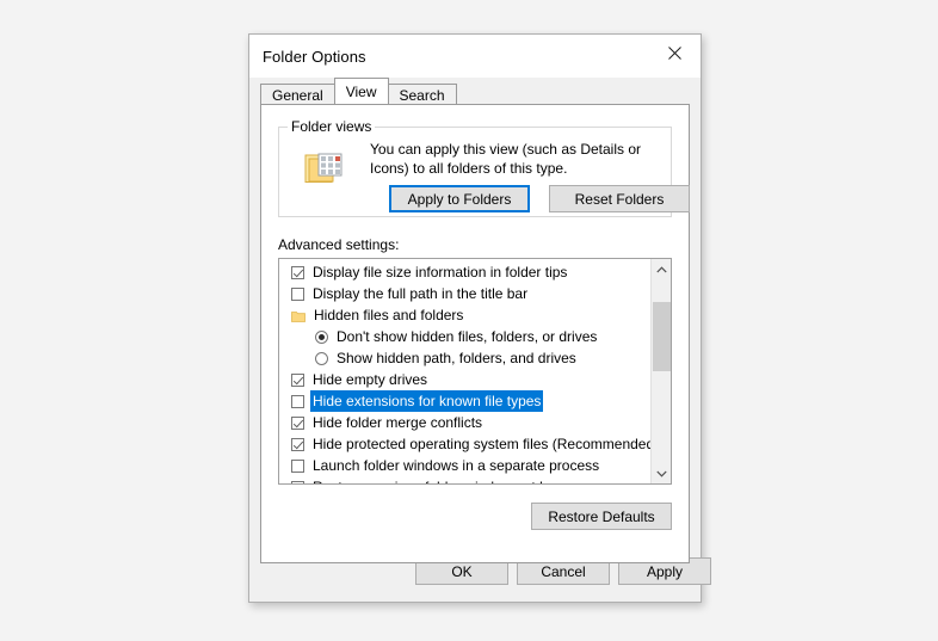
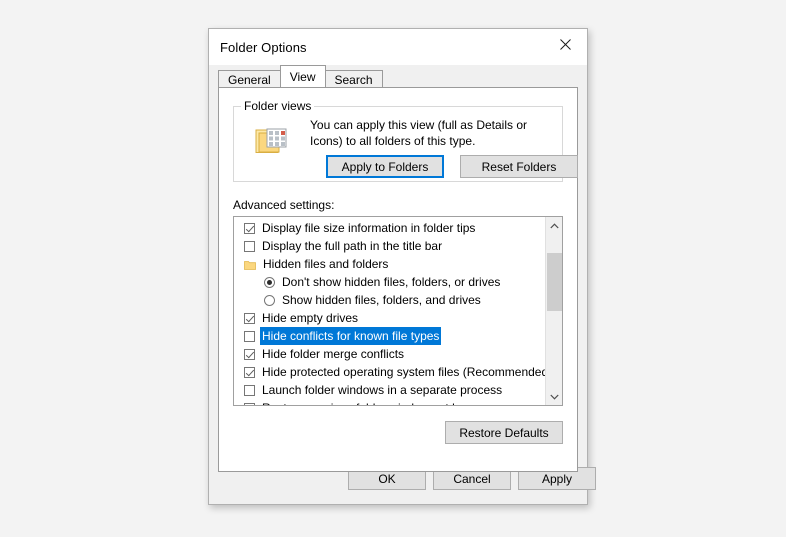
  Folder Options
  General
  View
  Search
  Folder views
- You can apply this view (such as Details or Icons) to all folders of this type.
+ You can apply this view (full as Details or Icons) to all folders of this type.
  Apply to Folders
  Reset Folders
  Advanced settings:
  Display file size information in folder tips
  Display the full path in the title bar
  Hidden files and folders
  Don't show hidden files, folders, or drives
- Show hidden path, folders, and drives
+ Show hidden files, folders, and drives
  Hide empty drives
- Hide extensions for known file types
+ Hide conflicts for known file types
  Hide folder merge conflicts
  Hide protected operating system files (Recommende
  Launch folder windows in a separate process
  Restore Defaults
  OK
  Cancel
  Apply
